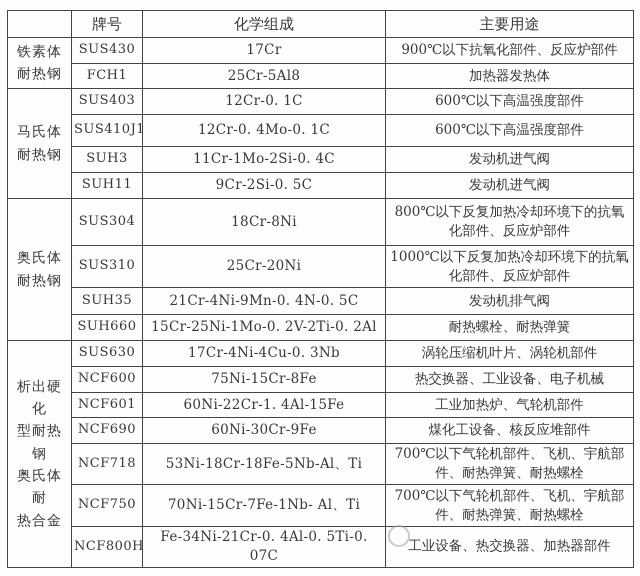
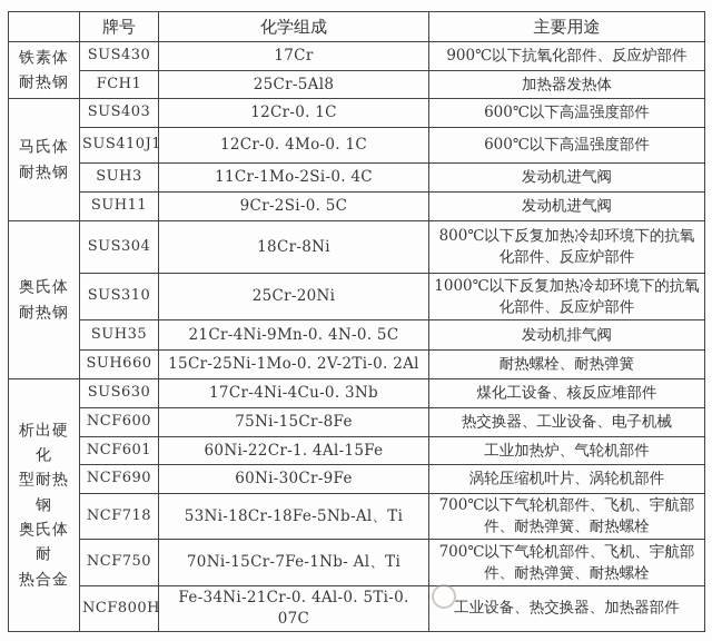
  	牌号	化学组成	主要用途
  铁素体 耐热钢	SUS430	17Cr	900℃以下抗氧化部件、反应炉部件
  FCH1	25Cr-5Al8	加热器发热体
  马氏体 耐热钢	SUS403	12Cr-0. 1C	600℃以下高温强度部件
  SUS410J1	12Cr-0. 4Mo-0. 1C	600℃以下高温强度部件
  SUH3	11Cr-1Mo-2Si-0. 4C	发动机进气阀
  SUH11	9Cr-2Si-0. 5C	发动机进气阀
  奥氏体 耐热钢	SUS304	18Cr-8Ni	800℃以下反复加热冷却环境下的抗氧化部件、反应炉部件
  SUS310	25Cr-20Ni	1000℃以下反复加热冷却环境下的抗氧化部件、反应炉部件
  SUH35	21Cr-4Ni-9Mn-0. 4N-0. 5C	发动机排气阀
  SUH660	15Cr-25Ni-1Mo-0. 2V-2Ti-0. 2Al	耐热螺栓、耐热弹簧
- 析出硬化 型耐热钢 奥氏体耐 热合金	SUS630	17Cr-4Ni-4Cu-0. 3Nb	涡轮压缩机叶片、涡轮机部件
+ 析出硬化 型耐热钢 奥氏体耐 热合金	SUS630	17Cr-4Ni-4Cu-0. 3Nb	煤化工设备、核反应堆部件
  NCF600	75Ni-15Cr-8Fe	热交换器、工业设备、电子机械
  NCF601	60Ni-22Cr-1. 4Al-15Fe	工业加热炉、气轮机部件
- NCF690	60Ni-30Cr-9Fe	煤化工设备、核反应堆部件
+ NCF690	60Ni-30Cr-9Fe	涡轮压缩机叶片、涡轮机部件
  NCF718	53Ni-18Cr-18Fe-5Nb-Al、Ti	700℃以下气轮机部件、飞机、宇航部件、耐热弹簧、耐热螺栓
  NCF750	70Ni-15Cr-7Fe-1Nb- Al、Ti	700℃以下气轮机部件、飞机、宇航部件、耐热弹簧、耐热螺栓
  NCF800H	Fe-34Ni-21Cr-0. 4Al-0. 5Ti-0. 07C	工业设备、热交换器、加热器部件
